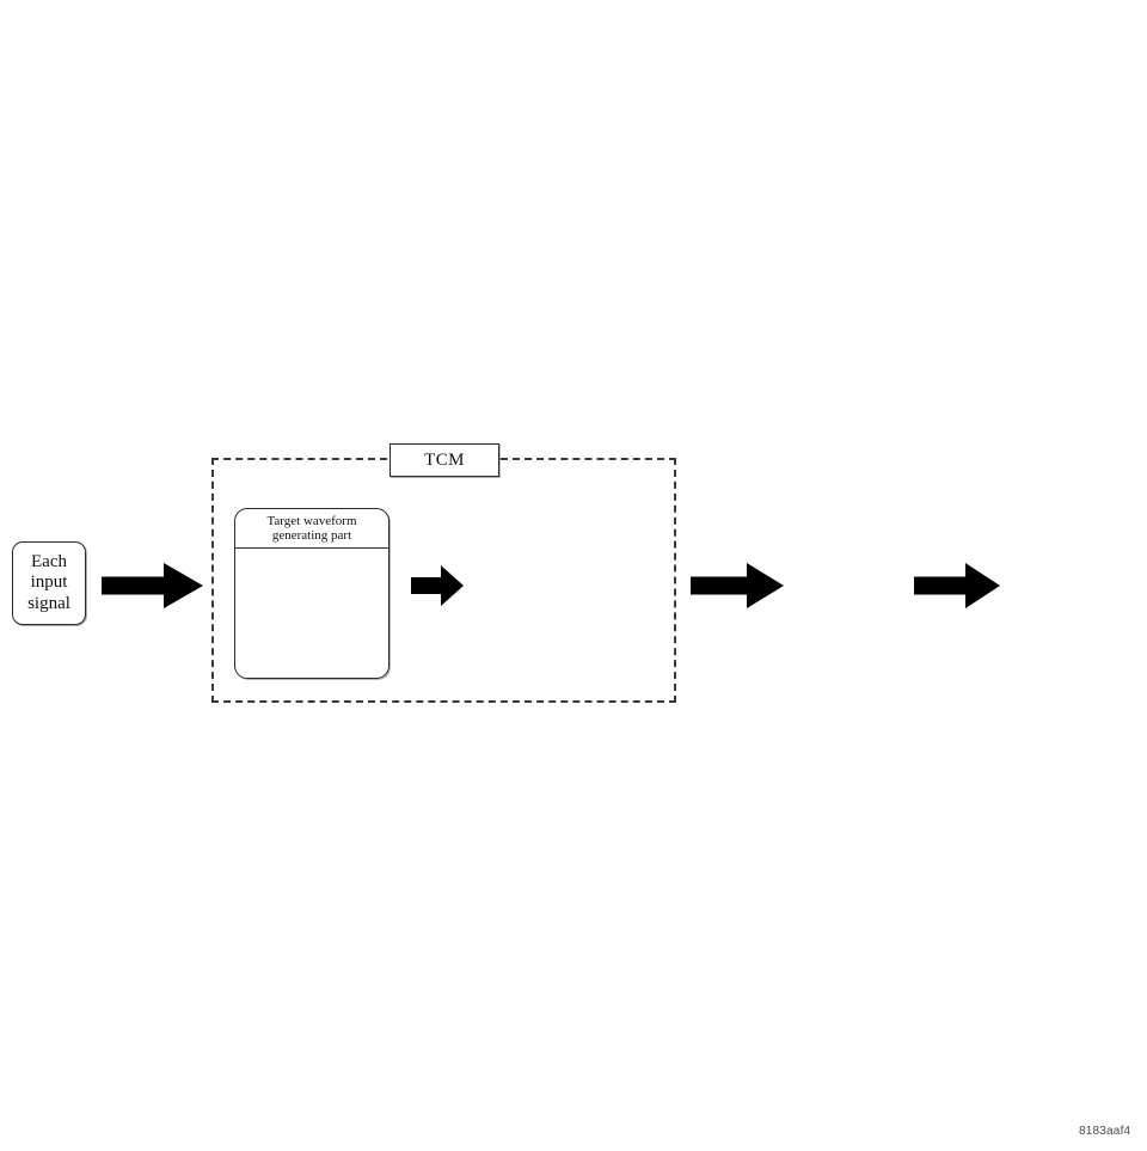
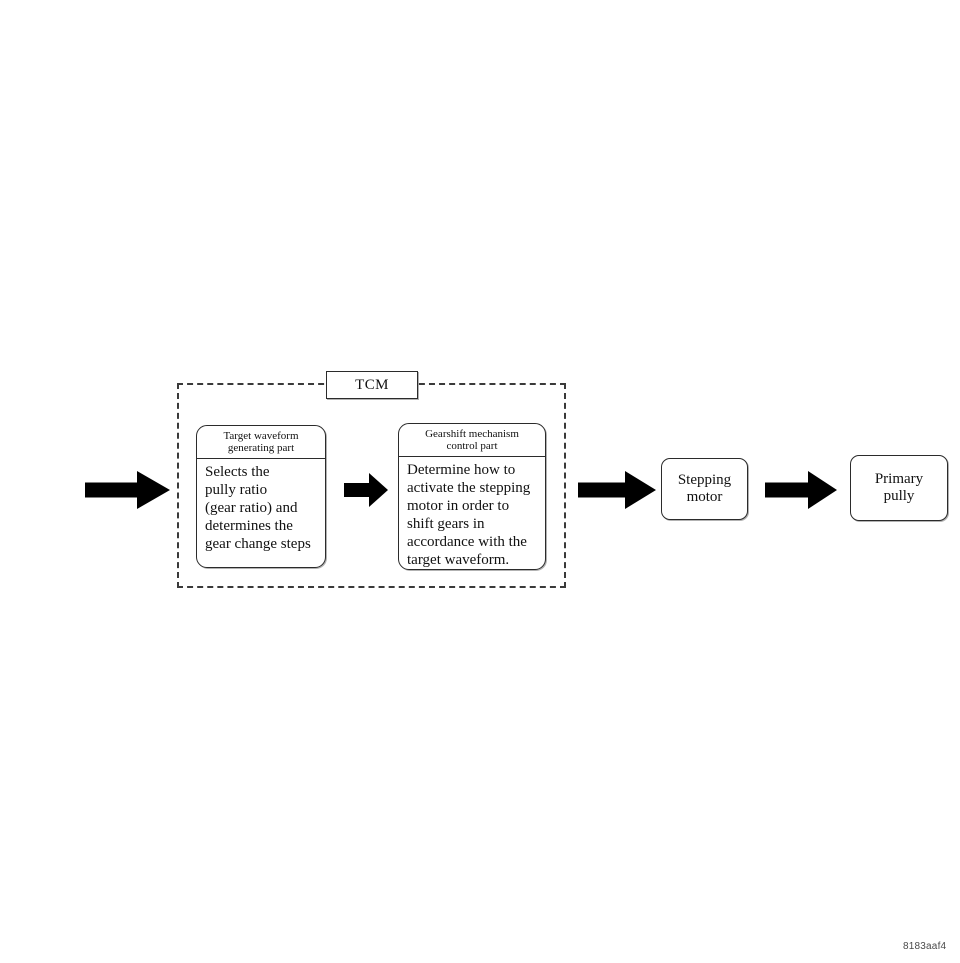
- Each
- input
- signal
  TCM
  Target waveform
  generating part
+ Selects the
+ pully ratio
+ (gear ratio) and
+ determines the
+ gear change steps
+ Gearshift mechanism
+ control part
+ Determine how to
+ activate the stepping
+ motor in order to
+ shift gears in
+ accordance with the
+ target waveform.
+ Stepping
+ motor
+ Primary
+ pully
  8183aaf4
